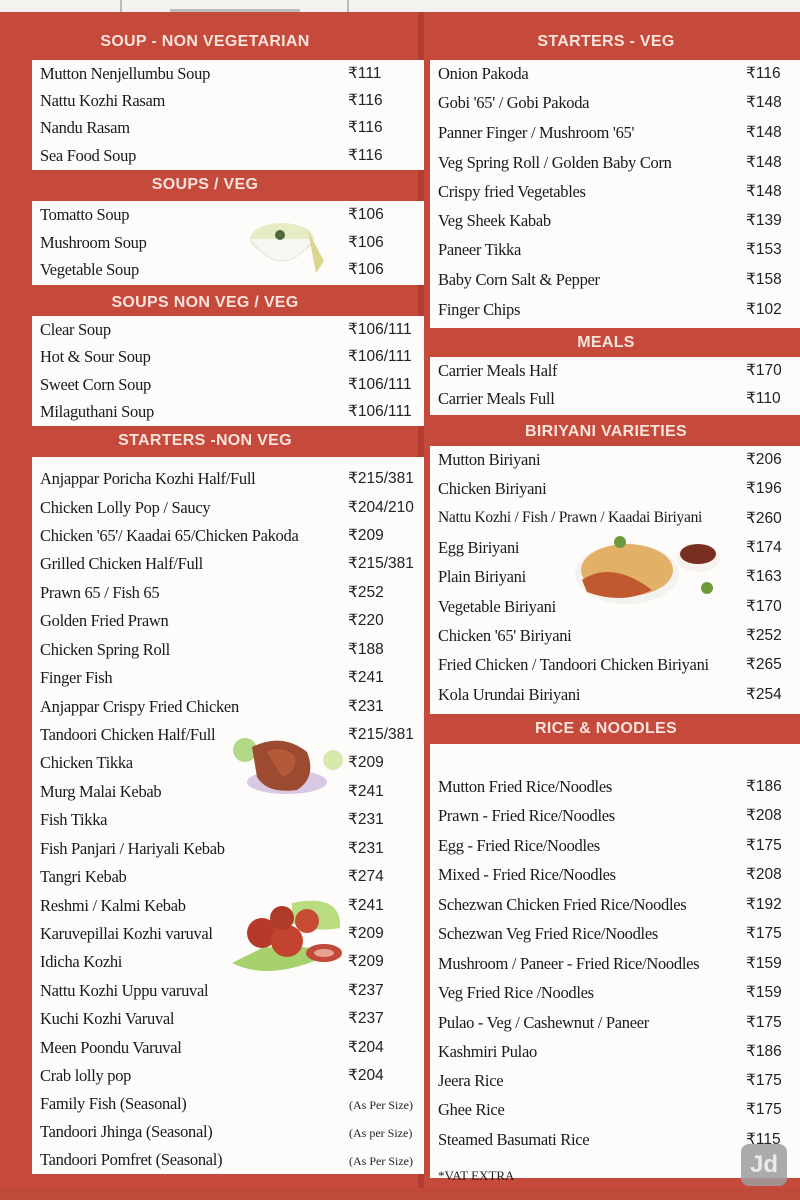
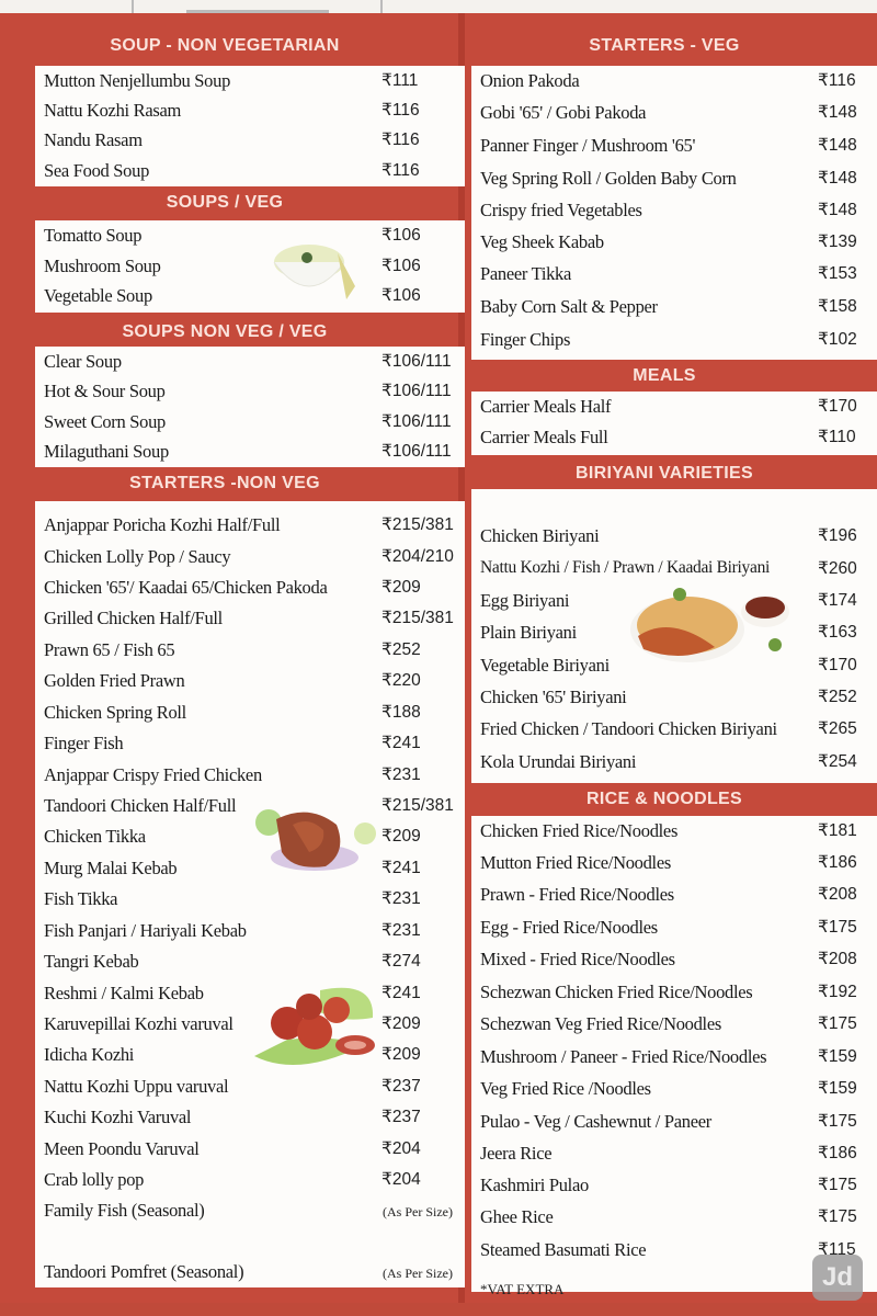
  SOUP - NON VEGETARIAN
  Mutton Nenjellumbu Soup
  ₹111
  Nattu Kozhi Rasam
  ₹116
  Nandu Rasam
  ₹116
  Sea Food Soup
  ₹116
  SOUPS / VEG
  Tomatto Soup
  ₹106
  Mushroom Soup
  ₹106
  Vegetable Soup
  ₹106
  SOUPS NON VEG / VEG
  Clear Soup
  ₹106/111
  Hot & Sour Soup
  ₹106/111
  Sweet Corn Soup
  ₹106/111
  Milaguthani Soup
  ₹106/111
  STARTERS -NON VEG
  Anjappar Poricha Kozhi Half/Full
  ₹215/381
  Chicken Lolly Pop / Saucy
  ₹204/210
  Chicken '65'/ Kaadai 65/Chicken Pakoda
  ₹209
  Grilled Chicken Half/Full
  ₹215/381
  Prawn 65 / Fish 65
  ₹252
  Golden Fried Prawn
  ₹220
  Chicken Spring Roll
  ₹188
  Finger Fish
  ₹241
  Anjappar Crispy Fried Chicken
  ₹231
  Tandoori Chicken Half/Full
  ₹215/381
  Chicken Tikka
  ₹209
  Murg Malai Kebab
  ₹241
  Fish Tikka
  ₹231
  Fish Panjari / Hariyali Kebab
  ₹231
  Tangri Kebab
  ₹274
  Reshmi / Kalmi Kebab
  ₹241
  Karuvepillai Kozhi varuval
  ₹209
  Idicha Kozhi
  ₹209
  Nattu Kozhi Uppu varuval
  ₹237
  Kuchi Kozhi Varuval
  ₹237
  Meen Poondu Varuval
  ₹204
  Crab lolly pop
  ₹204
  Family Fish (Seasonal)
  (As Per Size)
- Tandoori Jhinga (Seasonal)
- (As per Size)
  Tandoori Pomfret (Seasonal)
  (As Per Size)
  STARTERS - VEG
  Onion Pakoda
  ₹116
  Gobi '65' / Gobi Pakoda
  ₹148
  Panner Finger / Mushroom '65'
  ₹148
  Veg Spring Roll / Golden Baby Corn
  ₹148
  Crispy fried Vegetables
  ₹148
  Veg Sheek Kabab
  ₹139
  Paneer Tikka
  ₹153
  Baby Corn Salt & Pepper
  ₹158
  Finger Chips
  ₹102
  MEALS
  Carrier Meals Half
  ₹170
  Carrier Meals Full
  ₹110
  BIRIYANI VARIETIES
- Mutton Biriyani
- ₹206
  Chicken Biriyani
  ₹196
  Nattu Kozhi / Fish / Prawn / Kaadai Biriyani
  ₹260
  Egg Biriyani
  ₹174
  Plain Biriyani
  ₹163
  Vegetable Biriyani
  ₹170
  Chicken '65' Biriyani
  ₹252
  Fried Chicken / Tandoori Chicken Biriyani
  ₹265
  Kola Urundai Biriyani
  ₹254
  RICE & NOODLES
+ Chicken Fried Rice/Noodles
+ ₹181
  Mutton Fried Rice/Noodles
  ₹186
  Prawn - Fried Rice/Noodles
  ₹208
  Egg - Fried Rice/Noodles
  ₹175
  Mixed - Fried Rice/Noodles
  ₹208
  Schezwan Chicken Fried Rice/Noodles
  ₹192
  Schezwan Veg Fried Rice/Noodles
  ₹175
  Mushroom / Paneer - Fried Rice/Noodles
  ₹159
  Veg Fried Rice /Noodles
  ₹159
  Pulao - Veg / Cashewnut / Paneer
  ₹175
- Kashmiri Pulao
+ Jeera Rice
  ₹186
- Jeera Rice
+ Kashmiri Pulao
  ₹175
  Ghee Rice
  ₹175
  Steamed Basumati Rice
  ₹115
  *VAT EXTRA
  Jd
